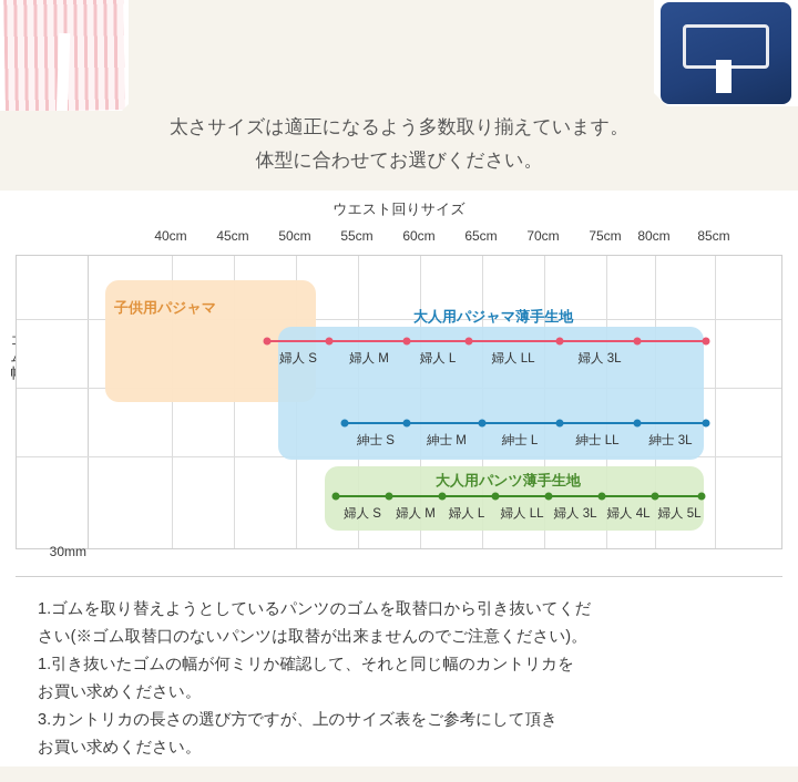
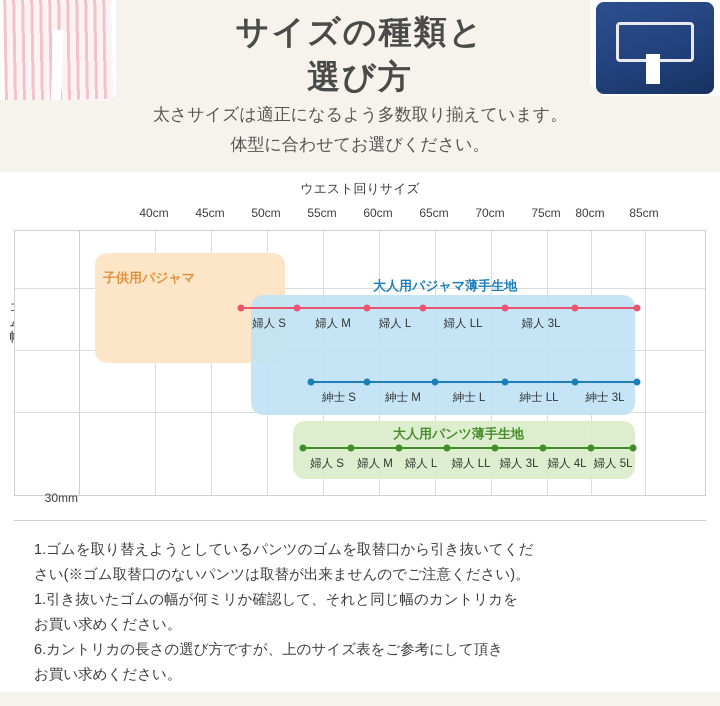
+ サイズの種類と
+ 選び方
  太さサイズは適正になるよう多数取り揃えています。
  体型に合わせてお選びください。
  ウエスト回りサイズ
  40cm
  45cm
  50cm
  55cm
  60cm
  65cm
  70cm
  75cm
  80cm
  85cm
  子供用パジャマ
  大人用パジャマ薄手生地
  大人用パンツ薄手生地
  婦人 S
  婦人 M
  婦人 L
  婦人 LL
  婦人 3L
  紳士 S
  紳士 M
  紳士 L
  紳士 LL
  紳士 3L
  婦人 S
  婦人 M
  婦人 L
  婦人 LL
  婦人 3L
  婦人 4L
  婦人 5L
  30mm
  1.ゴムを取り替えようとしているパンツのゴムを取替口から引き抜いてくだ
  さい(※ゴム取替口のないパンツは取替が出来ませんのでご注意ください)。
  1.引き抜いたゴムの幅が何ミリか確認して、それと同じ幅のカントリカを
  お買い求めください。
- 3.カントリカの長さの選び方ですが、上のサイズ表をご参考にして頂き
+ 6.カントリカの長さの選び方ですが、上のサイズ表をご参考にして頂き
  お買い求めください。
